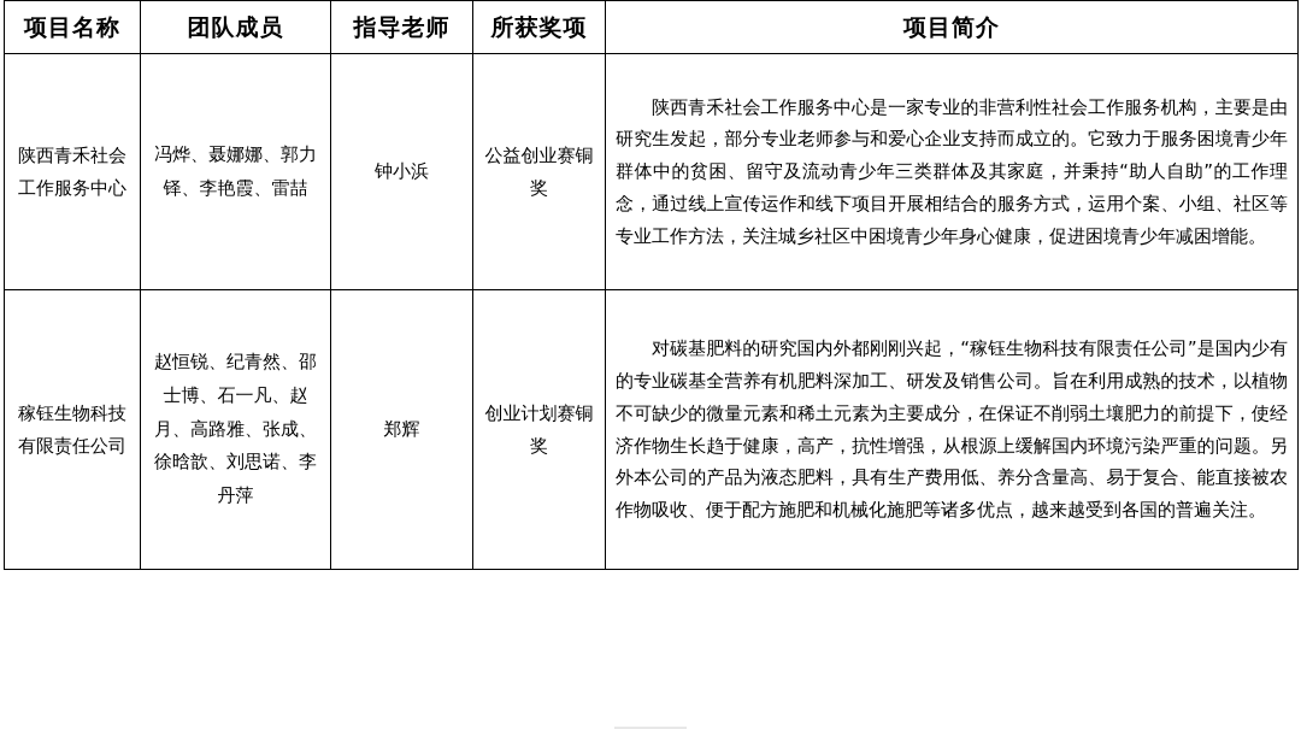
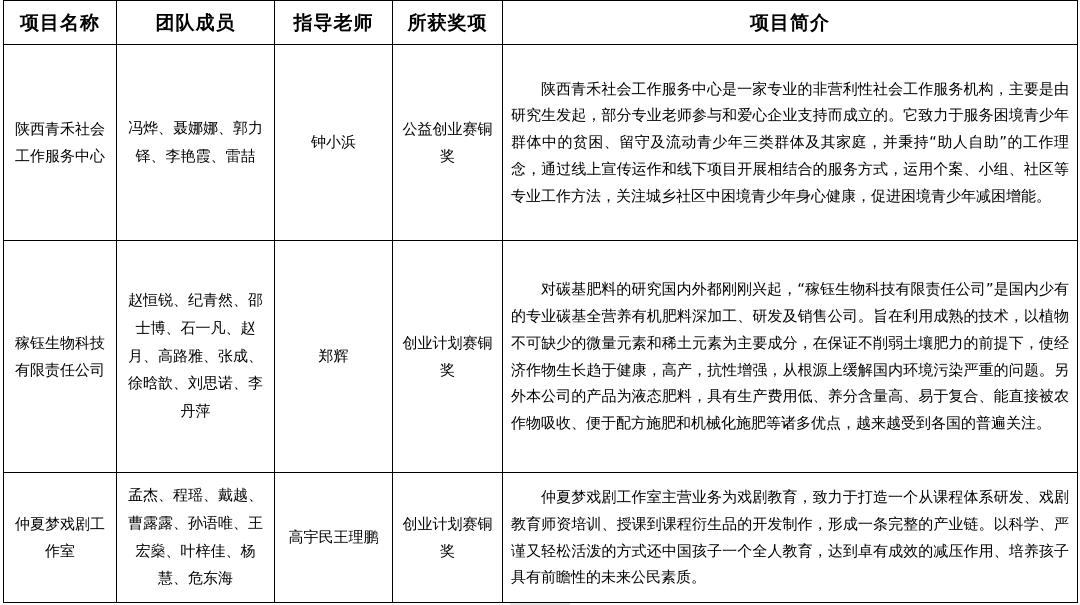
  项目名称	团队成员	指导老师	所获奖项	项目简介
  陕西青禾社会工作服务中心	冯烨、聂娜娜、郭力铎、李艳霞、雷喆	钟小浜	公益创业赛铜奖	陕西青禾社会工作服务中心是一家专业的非营利性社会工作服务机构，主要是由研究生发起，部分专业老师参与和爱心企业支持而成立的。它致力于服务困境青少年群体中的贫困、留守及流动青少年三类群体及其家庭，并秉持“助人自助”的工作理念，通过线上宣传运作和线下项目开展相结合的服务方式，运用个案、小组、社区等专业工作方法，关注城乡社区中困境青少年身心健康，促进困境青少年减困增能。
  稼钰生物科技有限责任公司	赵恒锐、纪青然、邵士博、石一凡、赵月、高路雅、张成、徐晗歆、刘思诺、李丹萍	郑辉	创业计划赛铜奖	对碳基肥料的研究国内外都刚刚兴起，“稼钰生物科技有限责任公司”是国内少有的专业碳基全营养有机肥料深加工、研发及销售公司。旨在利用成熟的技术，以植物不可缺少的微量元素和稀土元素为主要成分，在保证不削弱土壤肥力的前提下，使经济作物生长趋于健康，高产，抗性增强，从根源上缓解国内环境污染严重的问题。另外本公司的产品为液态肥料，具有生产费用低、养分含量高、易于复合、能直接被农作物吸收、便于配方施肥和机械化施肥等诸多优点，越来越受到各国的普遍关注。
+ 仲夏梦戏剧工作室	孟杰、程瑶、戴越、曹露露、孙语唯、王宏燊、叶梓佳、杨慧、危东海	高宇民王理鹏	创业计划赛铜奖	仲夏梦戏剧工作室主营业务为戏剧教育，致力于打造一个从课程体系研发、戏剧教育师资培训、授课到课程衍生品的开发制作，形成一条完整的产业链。以科学、严谨又轻松活泼的方式还中国孩子一个全人教育，达到卓有成效的减压作用、培养孩子具有前瞻性的未来公民素质。
